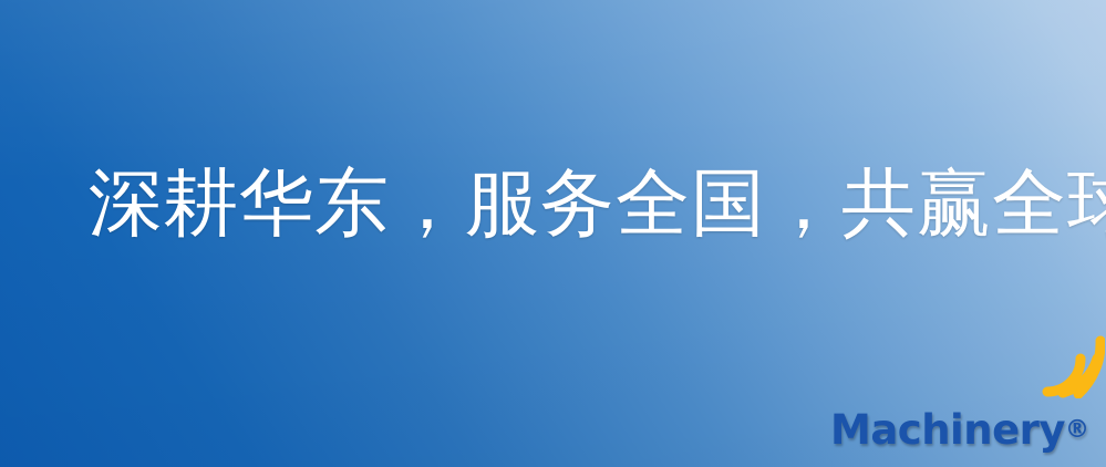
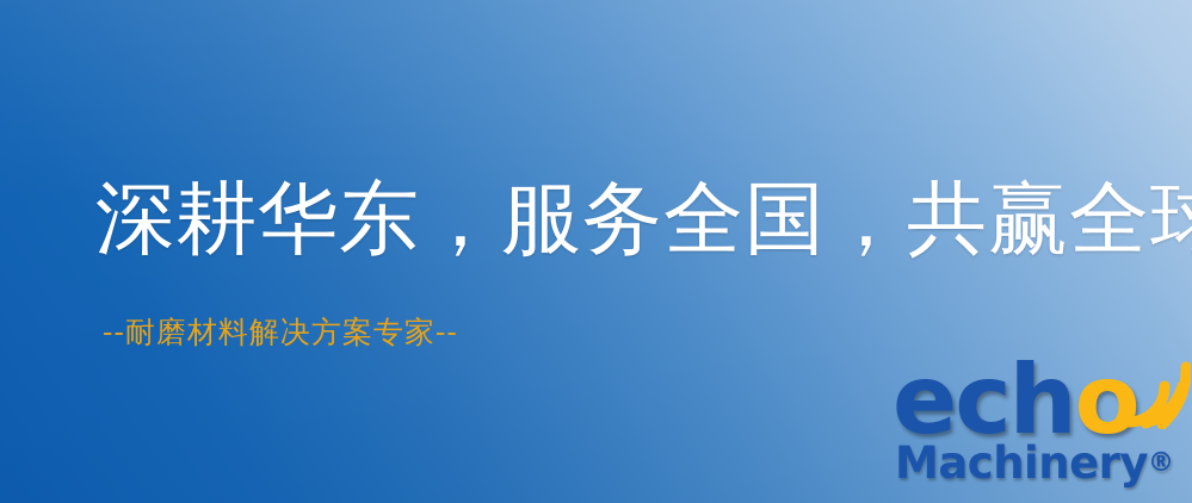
  深耕华东，服务全国，共赢全球
+ --耐磨材料解决方案专家--
+ echo
  Machinery®
